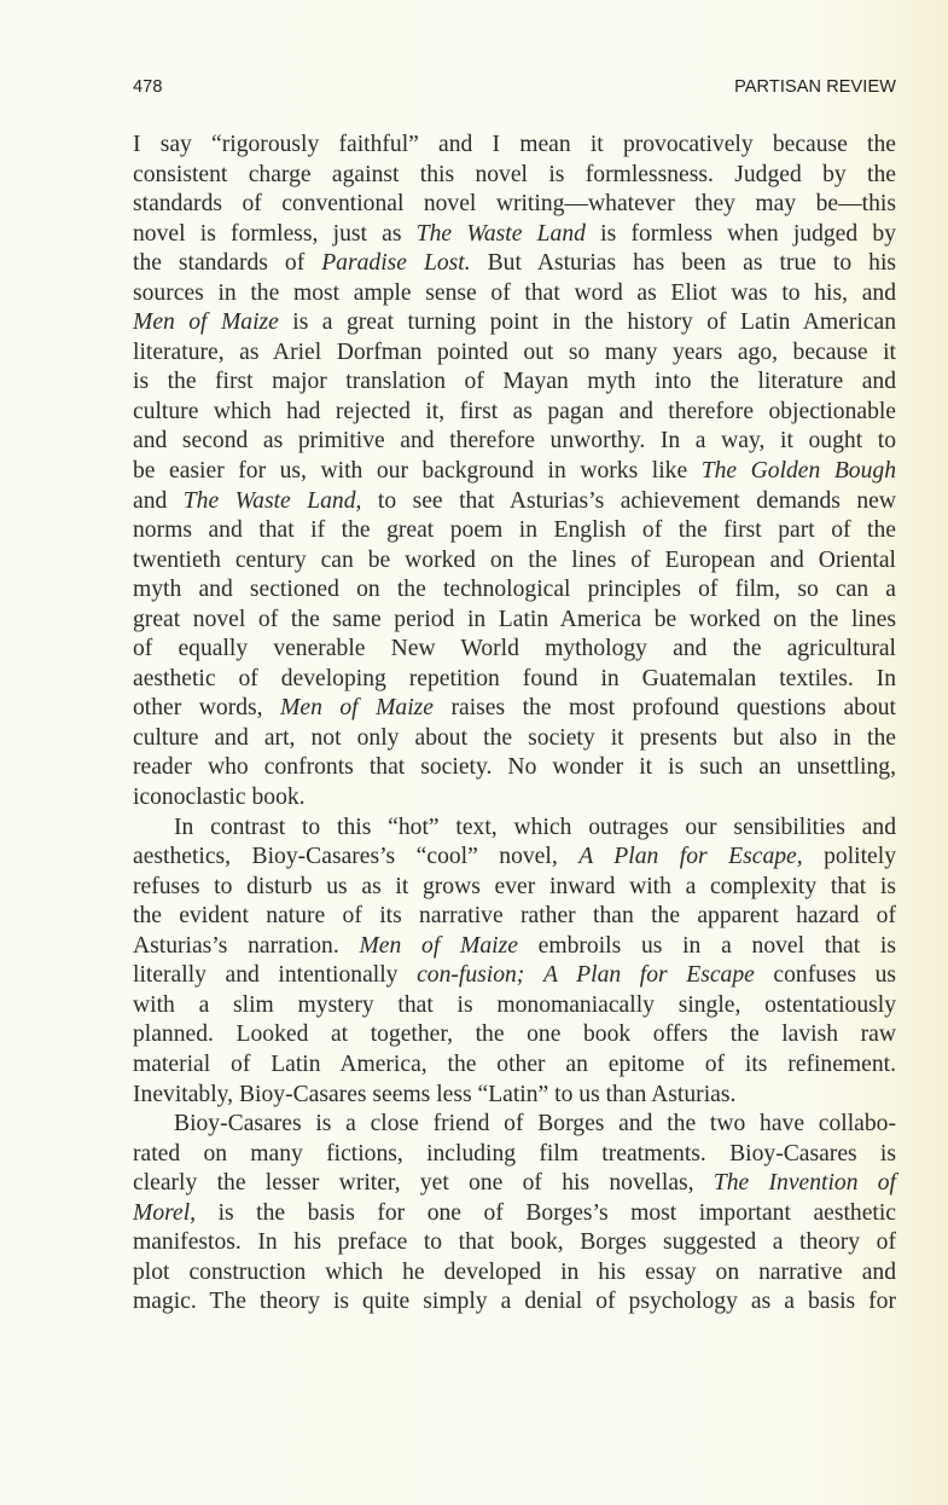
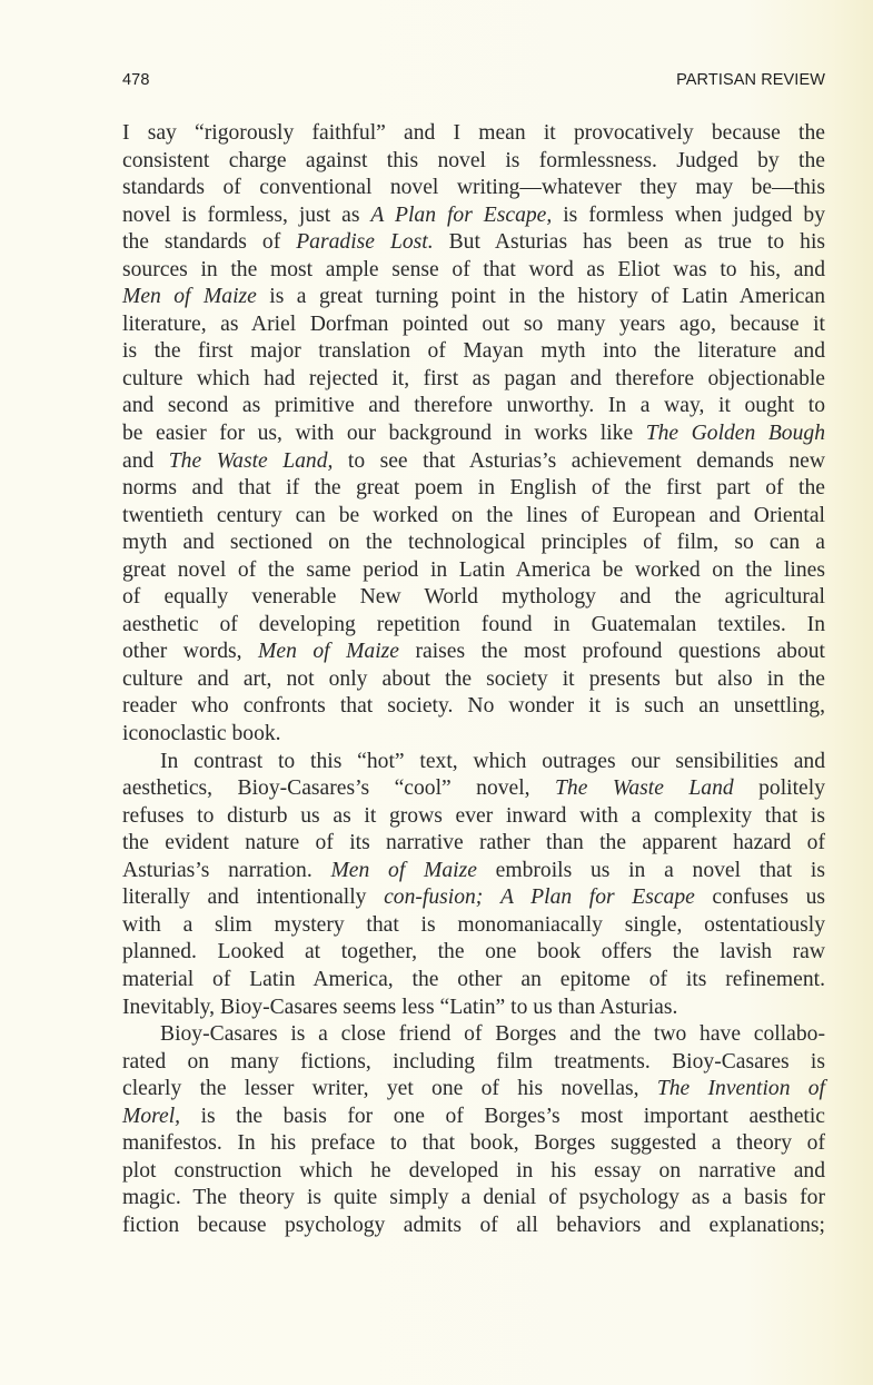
  478
  PARTISAN REVIEW
  I say “rigorously faithful” and I mean it provocatively because the
  consistent charge against this novel is formlessness. Judged by the
  standards of conventional novel writing—whatever they may be—this
- novel is formless, just as The Waste Land is formless when judged by
+ novel is formless, just as A Plan for Escape, is formless when judged by
  the standards of Paradise Lost. But Asturias has been as true to his
  sources in the most ample sense of that word as Eliot was to his, and
  Men of Maize is a great turning point in the history of Latin American
  literature, as Ariel Dorfman pointed out so many years ago, because it
  is the first major translation of Mayan myth into the literature and
  culture which had rejected it, first as pagan and therefore objectionable
  and second as primitive and therefore unworthy. In a way, it ought to
  be easier for us, with our background in works like The Golden Bough
  and The Waste Land, to see that Asturias’s achievement demands new
  norms and that if the great poem in English of the first part of the
  twentieth century can be worked on the lines of European and Oriental
  myth and sectioned on the technological principles of film, so can a
  great novel of the same period in Latin America be worked on the lines
  of equally venerable New World mythology and the agricultural
  aesthetic of developing repetition found in Guatemalan textiles. In
  other words, Men of Maize raises the most profound questions about
  culture and art, not only about the society it presents but also in the
  reader who confronts that society. No wonder it is such an unsettling,
  iconoclastic book.
  In contrast to this “hot” text, which outrages our sensibilities and
- aesthetics, Bioy-Casares’s “cool” novel, A Plan for Escape, politely
+ aesthetics, Bioy-Casares’s “cool” novel, The Waste Land politely
  refuses to disturb us as it grows ever inward with a complexity that is
  the evident nature of its narrative rather than the apparent hazard of
  Asturias’s narration. Men of Maize embroils us in a novel that is
  literally and intentionally con-fusion; A Plan for Escape confuses us
  with a slim mystery that is monomaniacally single, ostentatiously
  planned. Looked at together, the one book offers the lavish raw
  material of Latin America, the other an epitome of its refinement.
  Inevitably, Bioy-Casares seems less “Latin” to us than Asturias.
  Bioy-Casares is a close friend of Borges and the two have collabo-
  rated on many fictions, including film treatments. Bioy-Casares is
  clearly the lesser writer, yet one of his novellas, The Invention of
  Morel, is the basis for one of Borges’s most important aesthetic
  manifestos. In his preface to that book, Borges suggested a theory of
  plot construction which he developed in his essay on narrative and
  magic. The theory is quite simply a denial of psychology as a basis for
+ fiction because psychology admits of all behaviors and explanations;
